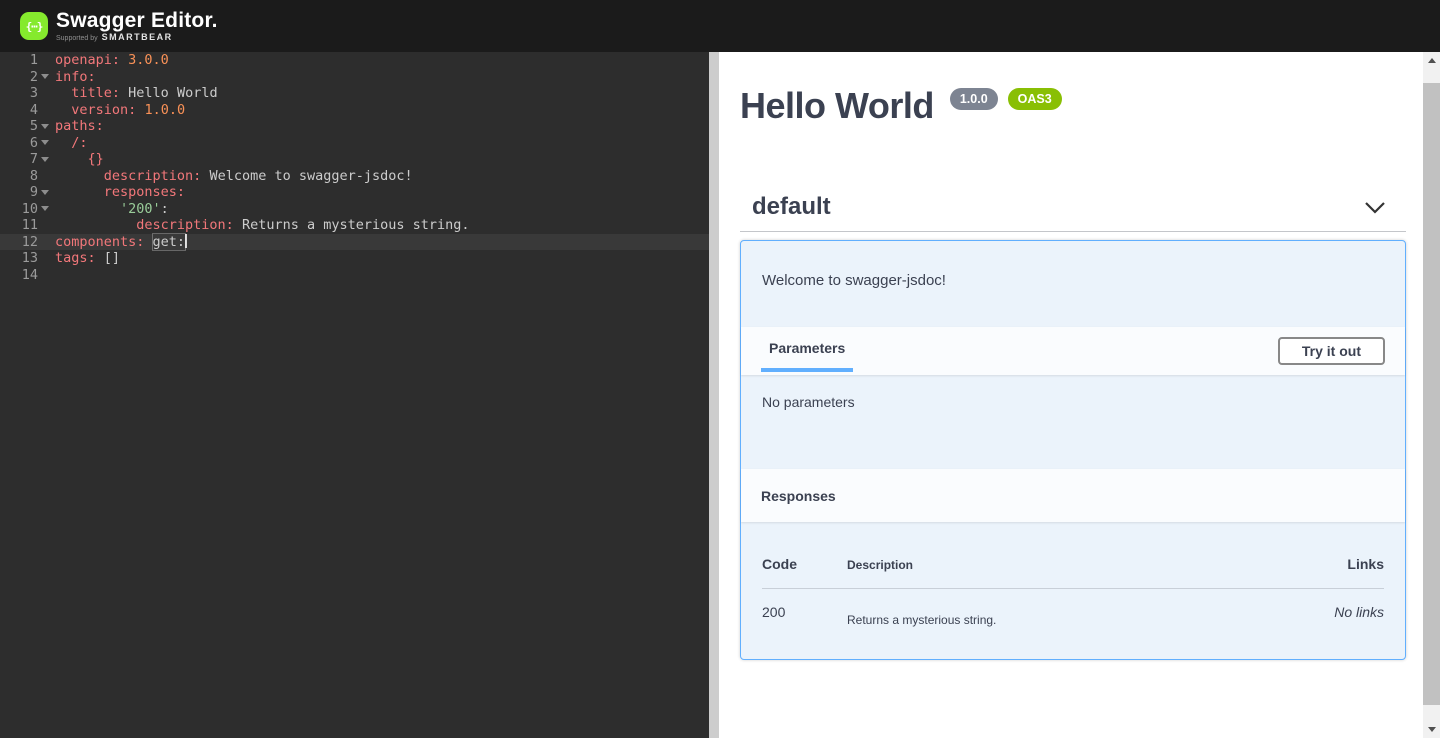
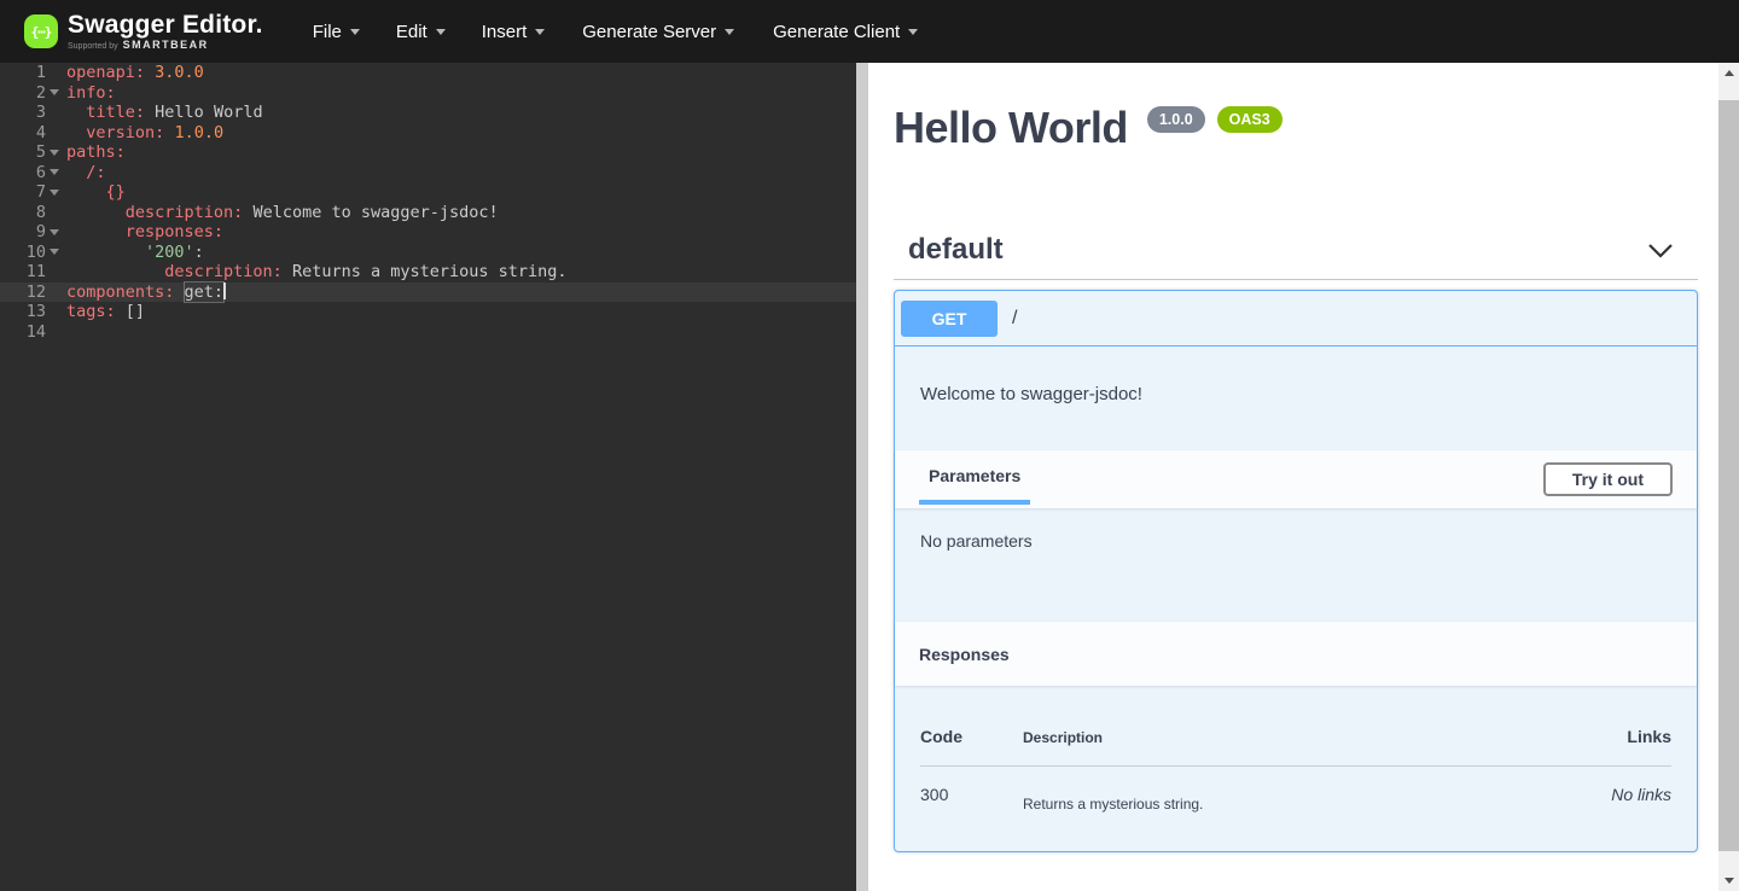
  {⋯}
  Swagger Editor.
  SMARTBEAR
+ File
+ Edit
+ Insert
+ Generate Server
+ Generate Client
  1
  openapi: 3.0.0
  2
  info:
  3
  title: Hello World
  4
  version: 1.0.0
  5
  paths:
  6
  /:
  7
  {}
  8
  description: Welcome to swagger-jsdoc!
  9
  responses:
  10
  '200':
  11
  description: Returns a mysterious string.
  12
  components: get:
  13
  tags: []
  14
  Hello World
  1.0.0
  OAS3
  default
+ GET
+ /
  Welcome to swagger-jsdoc!
  Parameters
  Try it out
  No parameters
  Responses
  Code
  Description
  Links
- 200
+ 300
  Returns a mysterious string.
  No links
